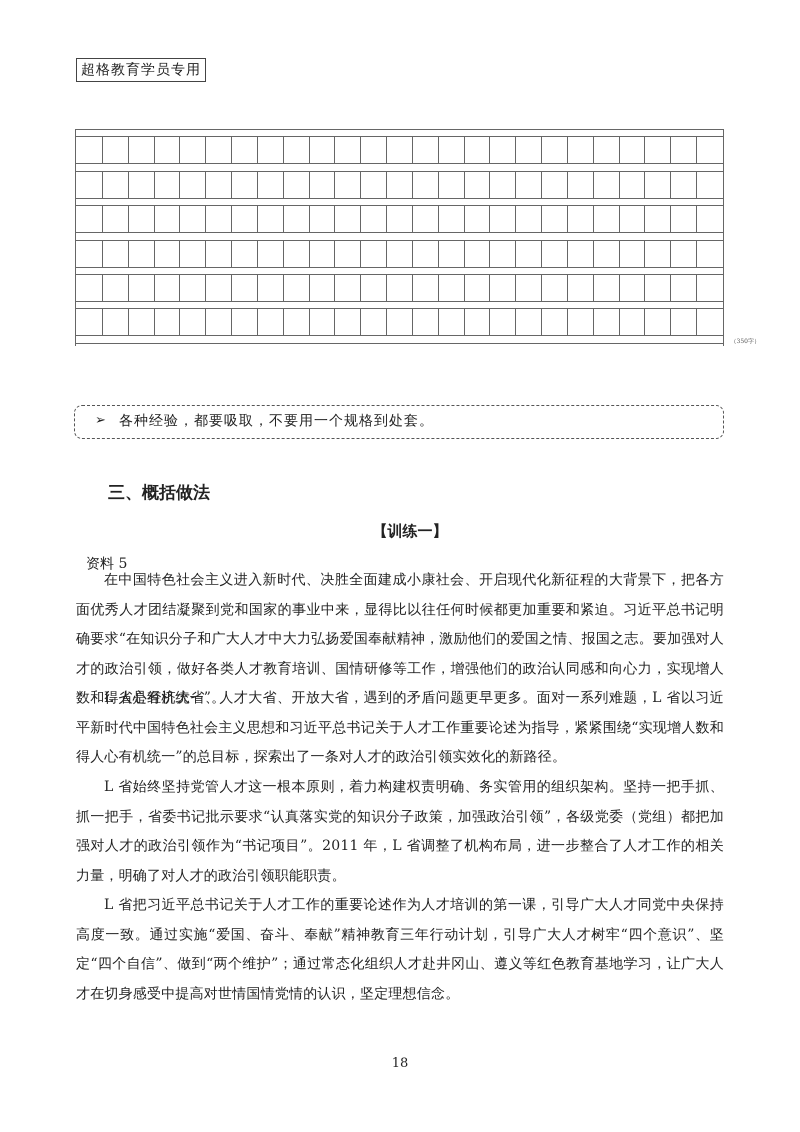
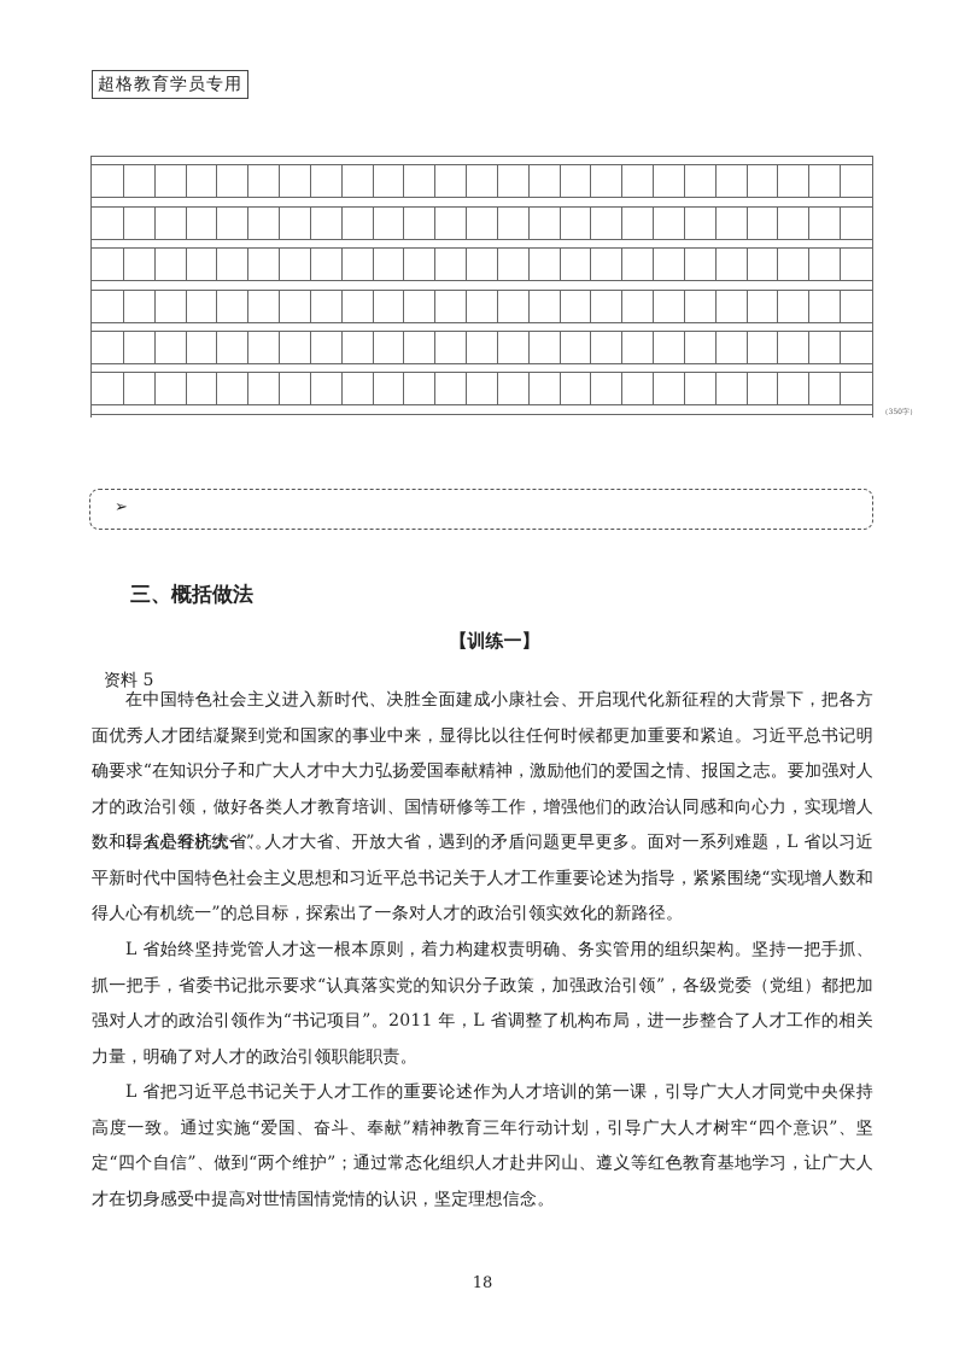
  超格教育学员专用
  ➢
- 各种经验，都要吸取，不要用一个规格到处套。
  三、概括做法
  【训练一】
  资料 5
  在中国特色社会主义进入新时代、决胜全面建成小康社会、开启现代化新征程的大背景下，把各方面优秀人才团结凝聚到党和国家的事业中来，显得比以往任何时候都更加重要和紧迫。习近平总书记明确要求“在知识分子和广大人才中大力弘扬爱国奉献精神，激励他们的爱国之情、报国之志。要加强对人才的政治引领，做好各类人才教育培训、国情研修等工作，增强他们的政治认同感和向心力，实现增人数和得人心有机统一”。
  L 省是经济大省、人才大省、开放大省，遇到的矛盾问题更早更多。面对一系列难题，L 省以习近平新时代中国特色社会主义思想和习近平总书记关于人才工作重要论述为指导，紧紧围绕“实现增人数和得人心有机统一”的总目标，探索出了一条对人才的政治引领实效化的新路径。
  L 省始终坚持党管人才这一根本原则，着力构建权责明确、务实管用的组织架构。坚持一把手抓、抓一把手，省委书记批示要求“认真落实党的知识分子政策，加强政治引领”，各级党委（党组）都把加强对人才的政治引领作为“书记项目”。2011 年，L 省调整了机构布局，进一步整合了人才工作的相关力量，明确了对人才的政治引领职能职责。
  L 省把习近平总书记关于人才工作的重要论述作为人才培训的第一课，引导广大人才同党中央保持高度一致。通过实施“爱国、奋斗、奉献”精神教育三年行动计划，引导广大人才树牢“四个意识”、坚定“四个自信”、做到“两个维护”；通过常态化组织人才赴井冈山、遵义等红色教育基地学习，让广大人才在切身感受中提高对世情国情党情的认识，坚定理想信念。
  18
